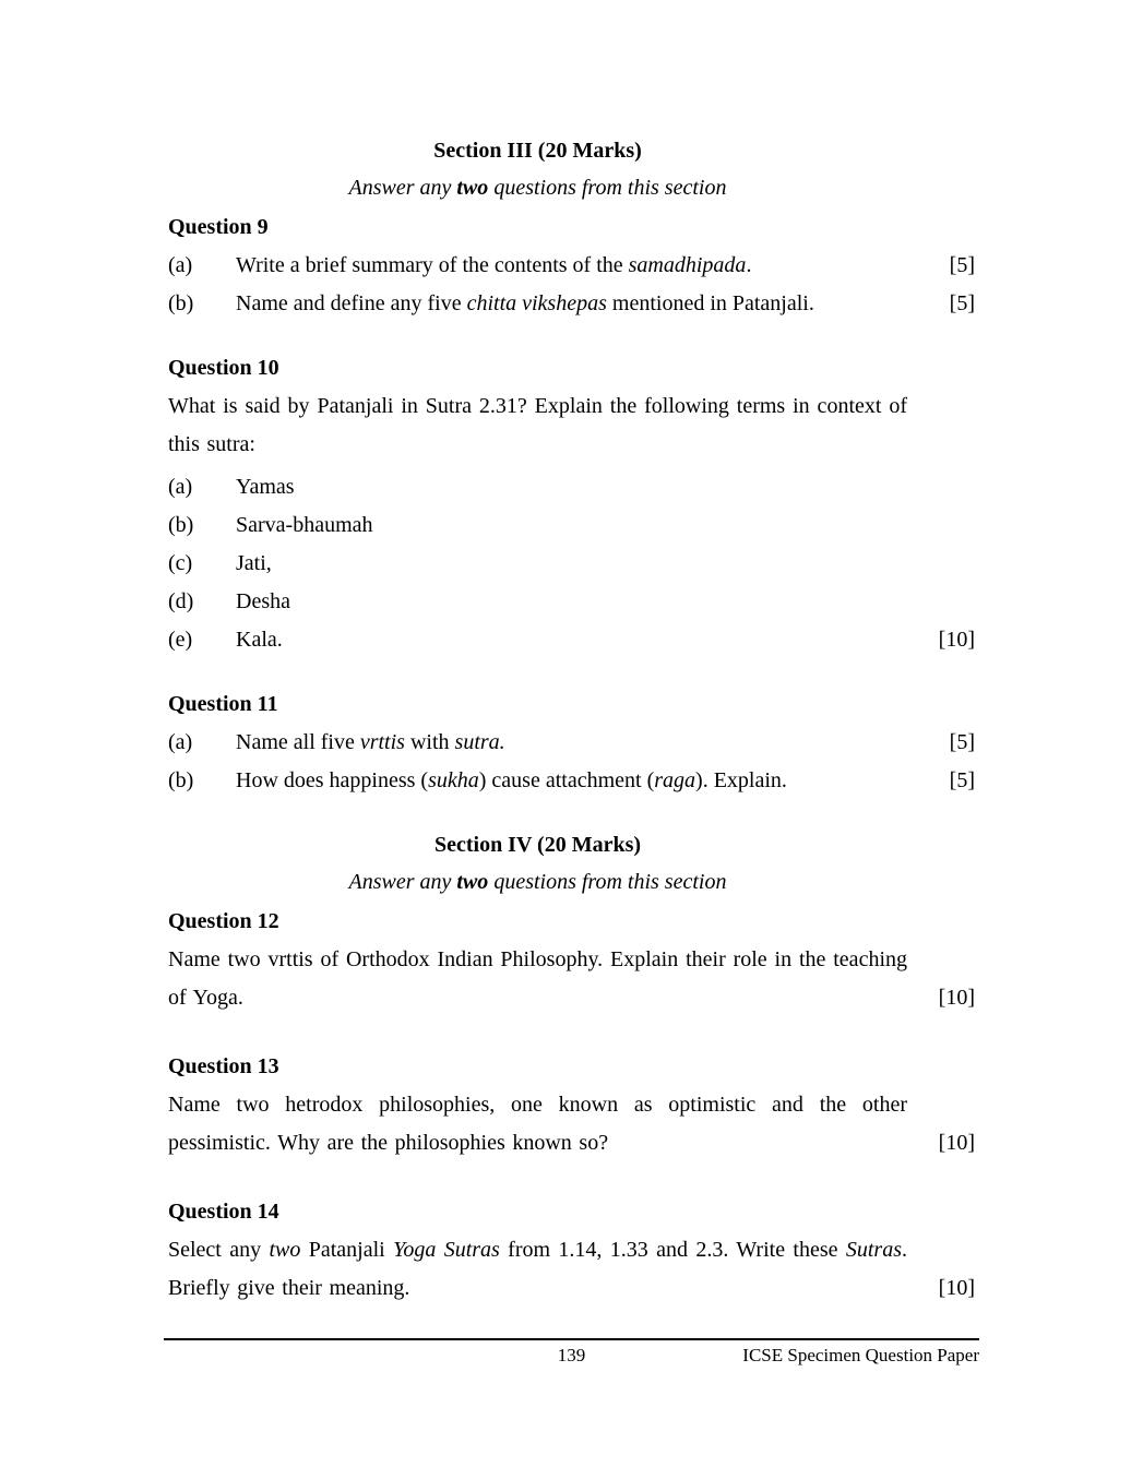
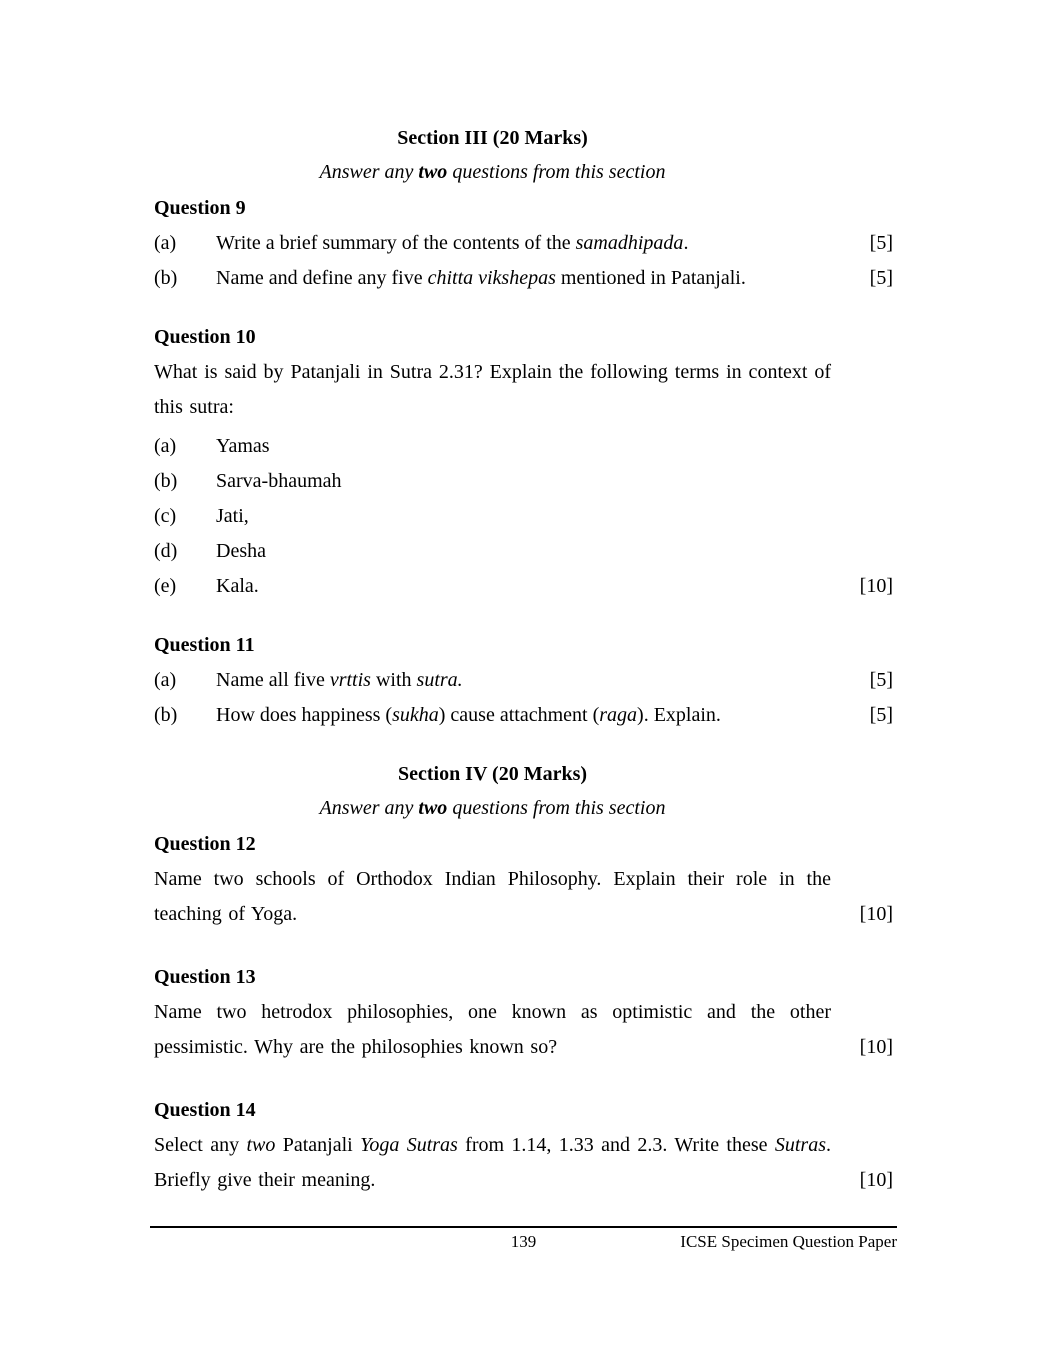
  Section III (20 Marks)
  Answer any two questions from this section
  Question 9
  (a)
  Write a brief summary of the contents of the samadhipada.
  [5]
  (b)
  Name and define any five chitta vikshepas mentioned in Patanjali.
  [5]
  Question 10
  What is said by Patanjali in Sutra 2.31? Explain the following terms in context of this sutra:
  (a)
  Yamas
  (b)
  Sarva-bhaumah
  (c)
  Jati,
  (d)
  Desha
  (e)
  Kala.
  [10]
  Question 11
  (a)
  Name all five vrttis with sutra.
  [5]
  (b)
  How does happiness (sukha) cause attachment (raga). Explain.
  [5]
  Section IV (20 Marks)
  Answer any two questions from this section
  Question 12
- Name two vrttis of Orthodox Indian Philosophy. Explain their role in the teaching of Yoga.
+ Name two schools of Orthodox Indian Philosophy. Explain their role in the teaching of Yoga.
  [10]
  Question 13
  Name two hetrodox philosophies, one known as optimistic and the other pessimistic. Why are the philosophies known so?
  [10]
  Question 14
  Select any two Patanjali Yoga Sutras from 1.14, 1.33 and 2.3. Write these Sutras. Briefly give their meaning.
  [10]
  139
  ICSE Specimen Question Paper
